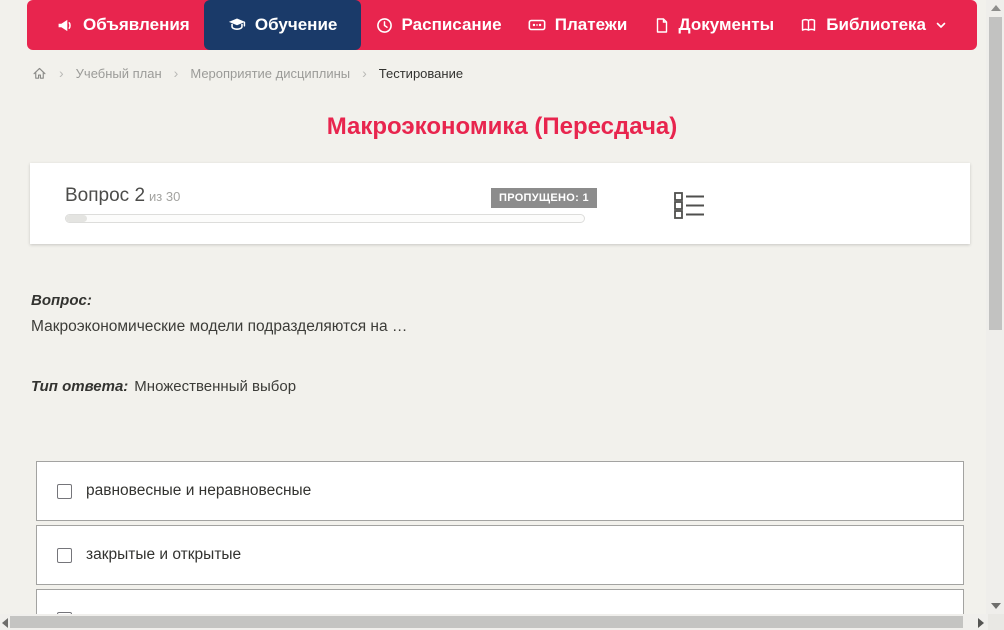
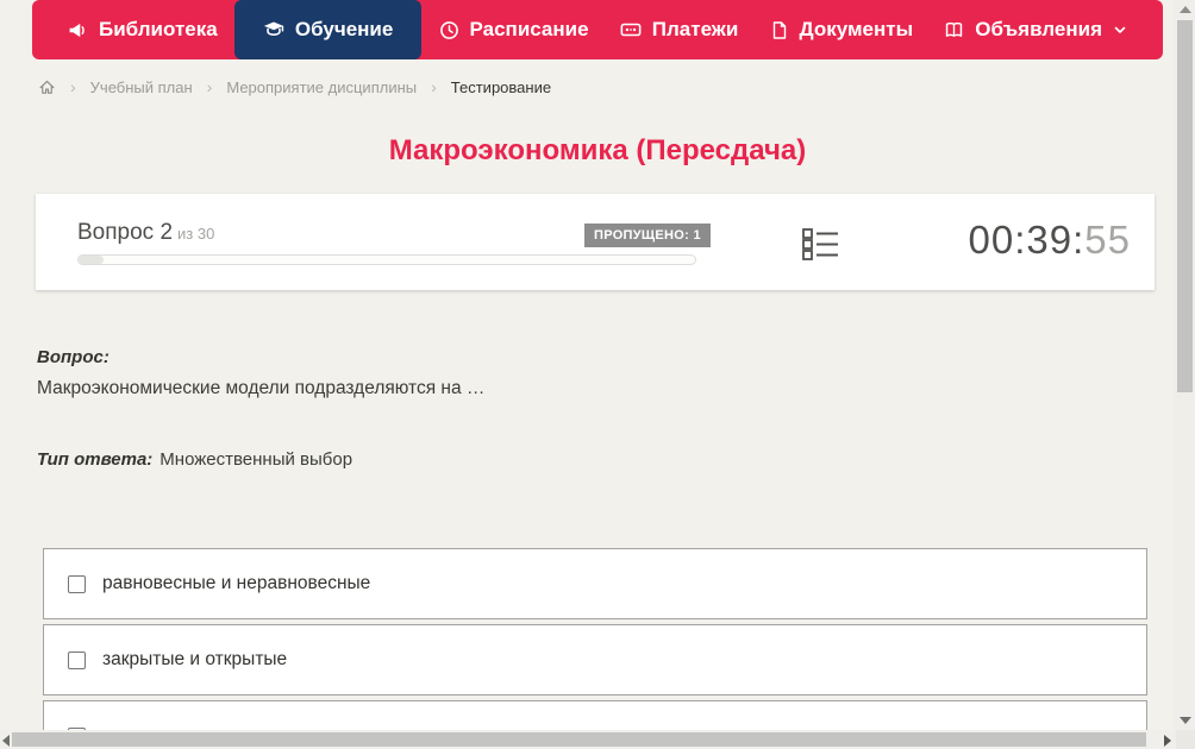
- Объявления
+ Библиотека
  Обучение
  Расписание
  Платежи
  Документы
- Библиотека
+ Объявления
  ›
  Учебный план
  ›
  Мероприятие дисциплины
  ›
  Тестирование
  Макроэкономика (Пересдача)
  Вопрос 2 из 30
  ПРОПУЩЕНО: 1
+ 00:39:55
  Вопрос:
  Макроэкономические модели подразделяются на …
  Тип ответа: Множественный выбор
  равновесные и неравновесные
  закрытые и открытые
